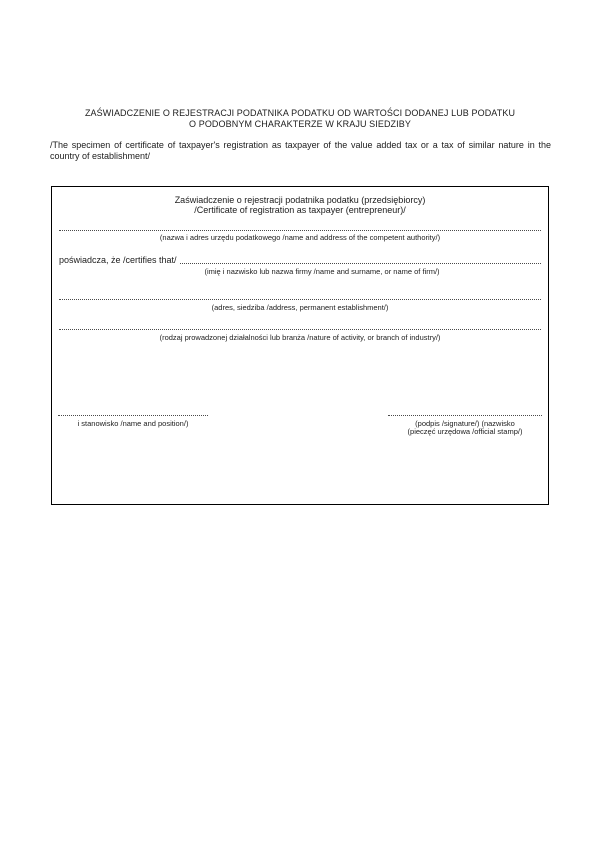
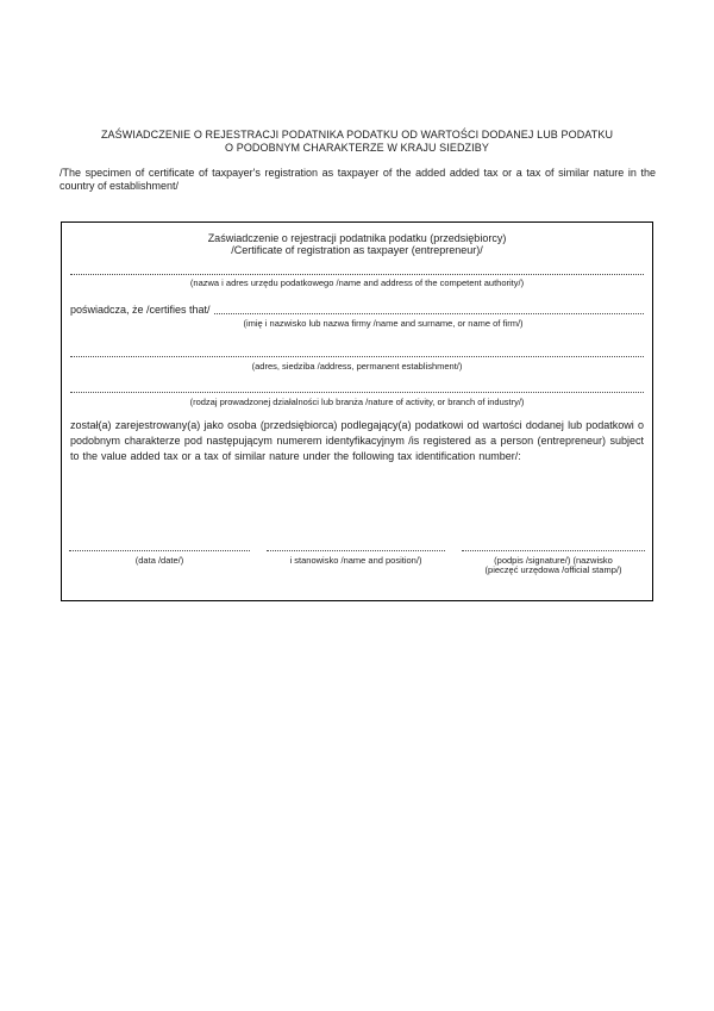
  ZAŚWIADCZENIE O REJESTRACJI PODATNIKA PODATKU OD WARTOŚCI DODANEJ LUB PODATKU
  O PODOBNYM CHARAKTERZE W KRAJU SIEDZIBY
- /The specimen of certificate of taxpayer's registration as taxpayer of the value added tax or a tax of similar nature in the country of establishment/
+ /The specimen of certificate of taxpayer's registration as taxpayer of the added added tax or a tax of similar nature in the country of establishment/
  Zaświadczenie o rejestracji podatnika podatku (przedsiębiorcy)
  /Certificate of registration as taxpayer (entrepreneur)/
  (nazwa i adres urzędu podatkowego /name and address of the competent authority/)
  poświadcza, że /certifies that/
  (imię i nazwisko lub nazwa firmy /name and surname, or name of firm/)
  (adres, siedziba /address, permanent establishment/)
  (rodzaj prowadzonej działalności lub branża /nature of activity, or branch of industry/)
+ został(a) zarejestrowany(a) jako osoba (przedsiębiorca) podlegający(a) podatkowi od wartości dodanej lub podatkowi o podobnym charakterze pod następującym numerem identyfikacyjnym /is registered as a person (entrepreneur) subject to the value added tax or a tax of similar nature under the following tax identification number/:
+ (data /date/)
  i stanowisko /name and position/)
  (podpis /signature/) (nazwisko
  (pieczęć urzędowa /official stamp/)
